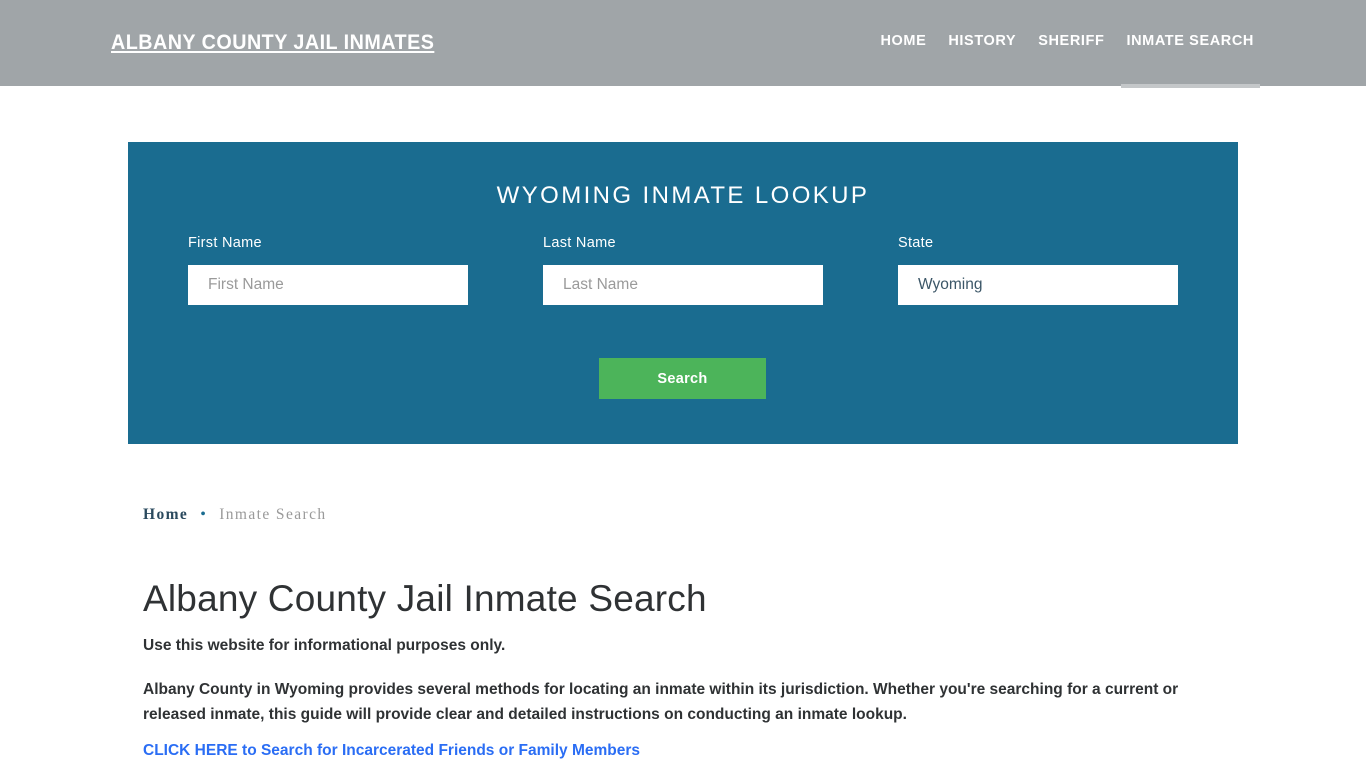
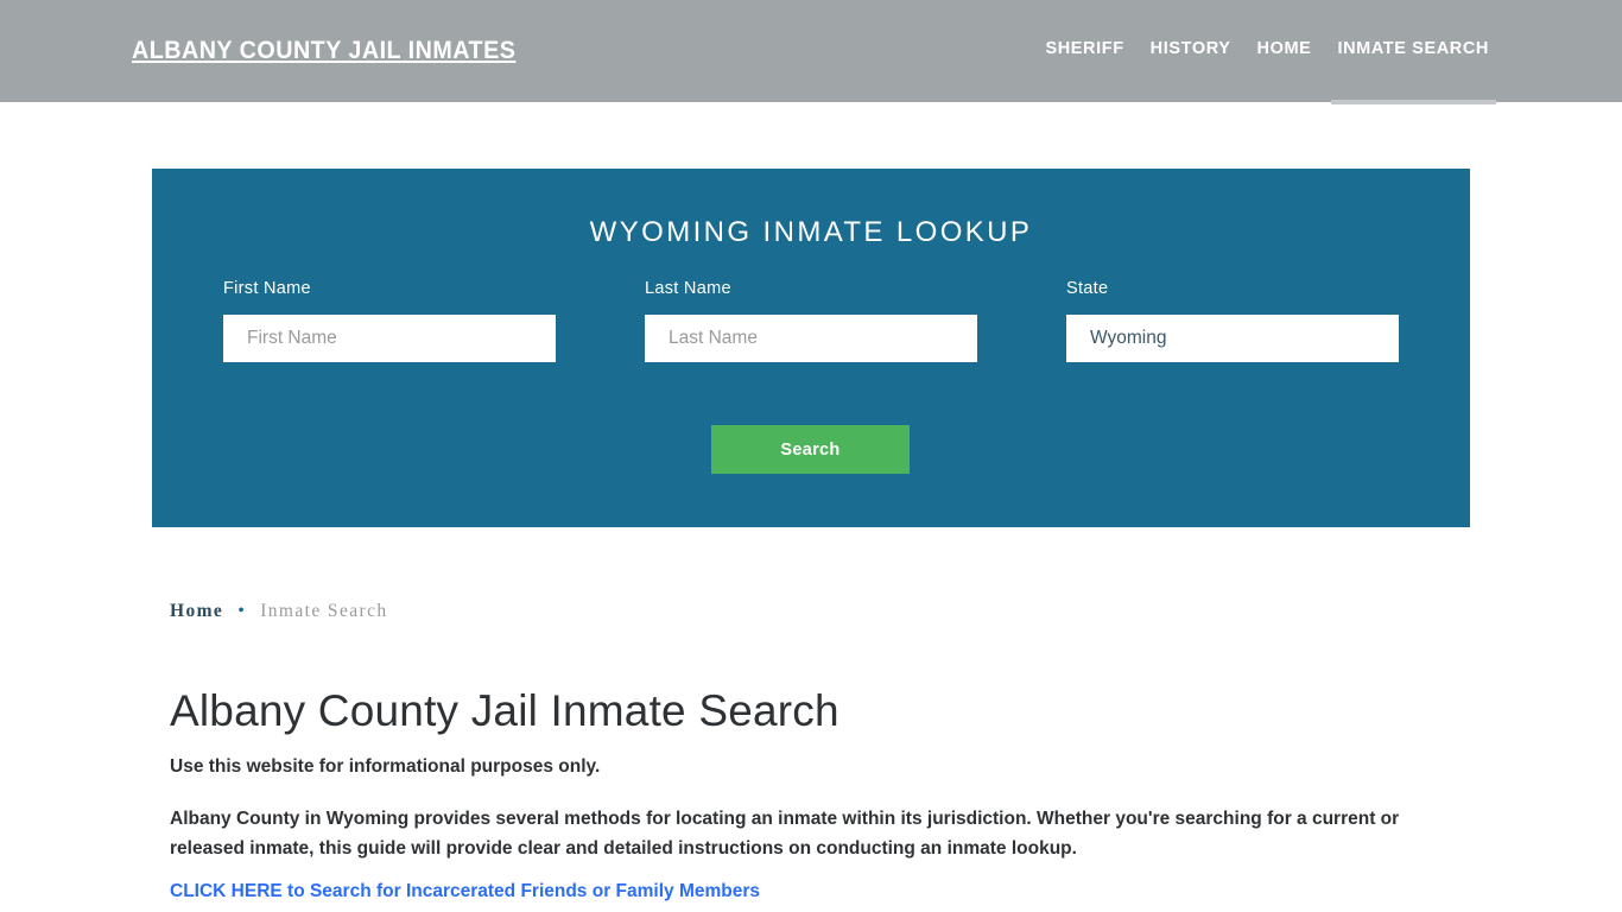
  ALBANY COUNTY JAIL INMATES
- HOME
+ SHERIFF
  HISTORY
- SHERIFF
+ HOME
  INMATE SEARCH
  WYOMING INMATE LOOKUP
  First Name
  First Name
  Last Name
  Last Name
  State
  Wyoming
  Search
  Home
  •
  Inmate Search
  Albany County Jail Inmate Search
  Use this website for informational purposes only.
  Albany County in Wyoming provides several methods for locating an inmate within its jurisdiction. Whether you're searching for a current or released inmate, this guide will provide clear and detailed instructions on conducting an inmate lookup.
  CLICK HERE to Search for Incarcerated Friends or Family Members
